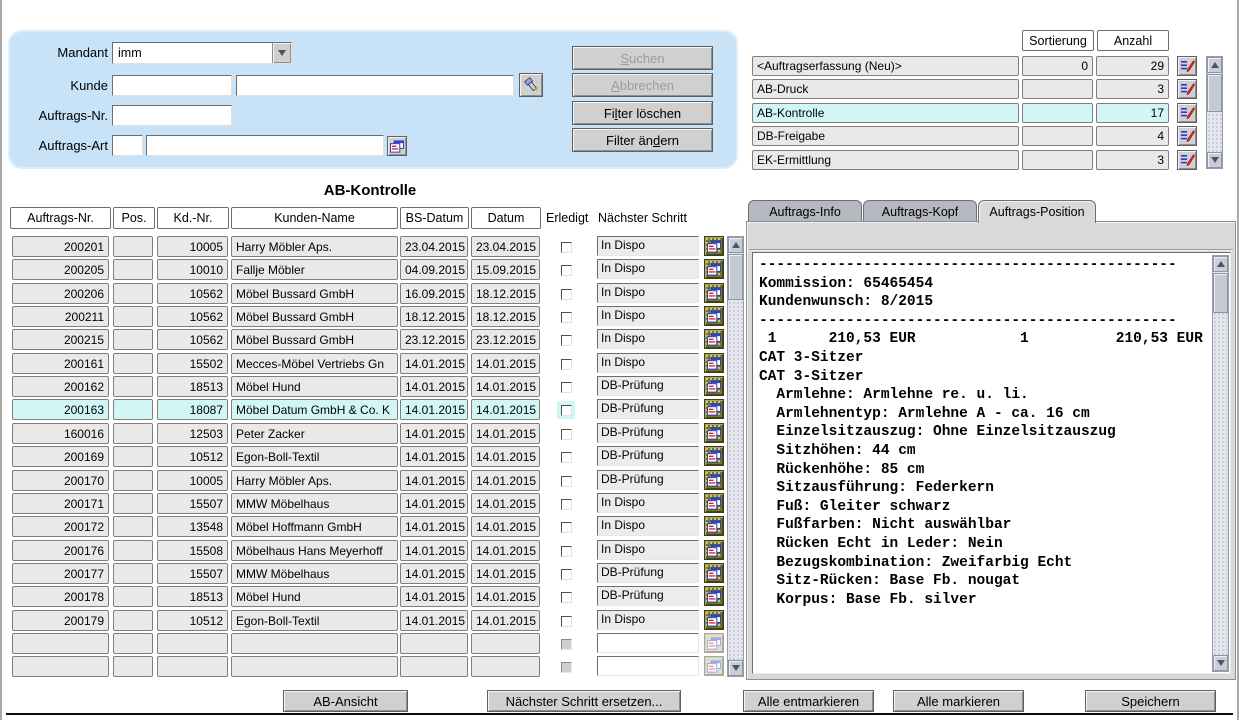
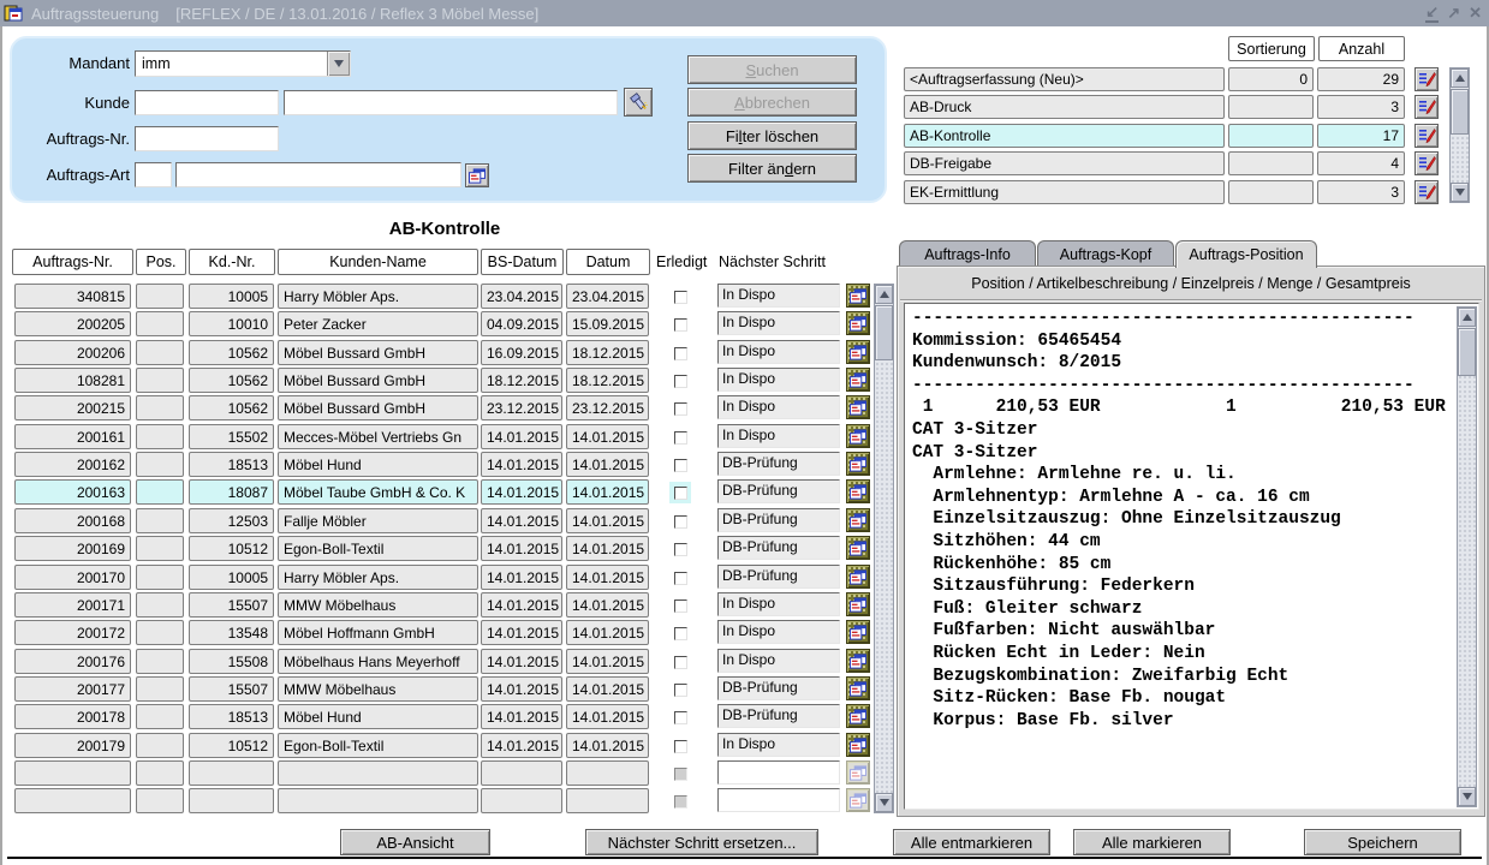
+ Auftragssteuerung
+ [REFLEX / DE / 13.01.2016 / Reflex 3 Möbel Messe]
+ ↙
+ ↗
+ ✕
  Mandant
  Kunde
  Auftrags-Nr.
  Auftrags-Art
  imm
  S
  uchen
  A
  bbrechen
  Fi
  l
  ter löschen
  Filter än
  d
  ern
  Sortierung
  Anzahl
  <Auftragserfassung (Neu)>
  0
  29
  AB-Druck
  3
  AB-Kontrolle
  17
  DB-Freigabe
  4
  EK-Ermittlung
  3
  AB-Kontrolle
  Auftrags-Nr.
  Pos.
  Kd.-Nr.
  Kunden-Name
  BS-Datum
  Datum
  Erledigt
  Nächster Schritt
- 200201
+ 340815
  10005
  Harry Möbler Aps.
  23.04.2015
  23.04.2015
  In Dispo
  200205
  10010
- Fallje Möbler
+ Peter Zacker
  04.09.2015
  15.09.2015
  In Dispo
  200206
  10562
  Möbel Bussard GmbH
  16.09.2015
  18.12.2015
  In Dispo
- 200211
+ 108281
  10562
  Möbel Bussard GmbH
  18.12.2015
  18.12.2015
  In Dispo
  200215
  10562
  Möbel Bussard GmbH
  23.12.2015
  23.12.2015
  In Dispo
  200161
  15502
  Mecces-Möbel Vertriebs Gn
  14.01.2015
  14.01.2015
  In Dispo
  200162
  18513
  Möbel Hund
  14.01.2015
  14.01.2015
  DB-Prüfung
  200163
  18087
- Möbel Datum GmbH & Co. K
+ Möbel Taube GmbH & Co. K
  14.01.2015
  14.01.2015
  DB-Prüfung
- 160016
+ 200168
  12503
- Peter Zacker
+ Fallje Möbler
  14.01.2015
  14.01.2015
  DB-Prüfung
  200169
  10512
  Egon-Boll-Textil
  14.01.2015
  14.01.2015
  DB-Prüfung
  200170
  10005
  Harry Möbler Aps.
  14.01.2015
  14.01.2015
  DB-Prüfung
  200171
  15507
  MMW Möbelhaus
  14.01.2015
  14.01.2015
  In Dispo
  200172
  13548
  Möbel Hoffmann GmbH
  14.01.2015
  14.01.2015
  In Dispo
  200176
  15508
  Möbelhaus Hans Meyerhoff
  14.01.2015
  14.01.2015
  In Dispo
  200177
  15507
  MMW Möbelhaus
  14.01.2015
  14.01.2015
  DB-Prüfung
  200178
  18513
  Möbel Hund
  14.01.2015
  14.01.2015
  DB-Prüfung
  200179
  10512
  Egon-Boll-Textil
  14.01.2015
  14.01.2015
  In Dispo
  Auftrags-Info
  Auftrags-Kopf
  Auftrags-Position
+ Position / Artikelbeschreibung / Einzelpreis / Menge / Gesamtpreis
  ------------------------------------------------
  Kommission: 65465454
  Kundenwunsch: 8/2015
  ------------------------------------------------
  1 210,53 EUR 1 210,53 EUR
  CAT 3-Sitzer
  CAT 3-Sitzer
  Armlehne: Armlehne re. u. li.
  Armlehnentyp: Armlehne A - ca. 16 cm
  Einzelsitzauszug: Ohne Einzelsitzauszug
  Sitzhöhen: 44 cm
  Rückenhöhe: 85 cm
  Sitzausführung: Federkern
  Fuß: Gleiter schwarz
  Fußfarben: Nicht auswählbar
  Rücken Echt in Leder: Nein
  Bezugskombination: Zweifarbig Echt
  Sitz-Rücken: Base Fb. nougat
  Korpus: Base Fb. silver
  AB-Ansicht
  Nächster Schritt ersetzen...
  Alle entmarkieren
  Alle markieren
  Speichern
